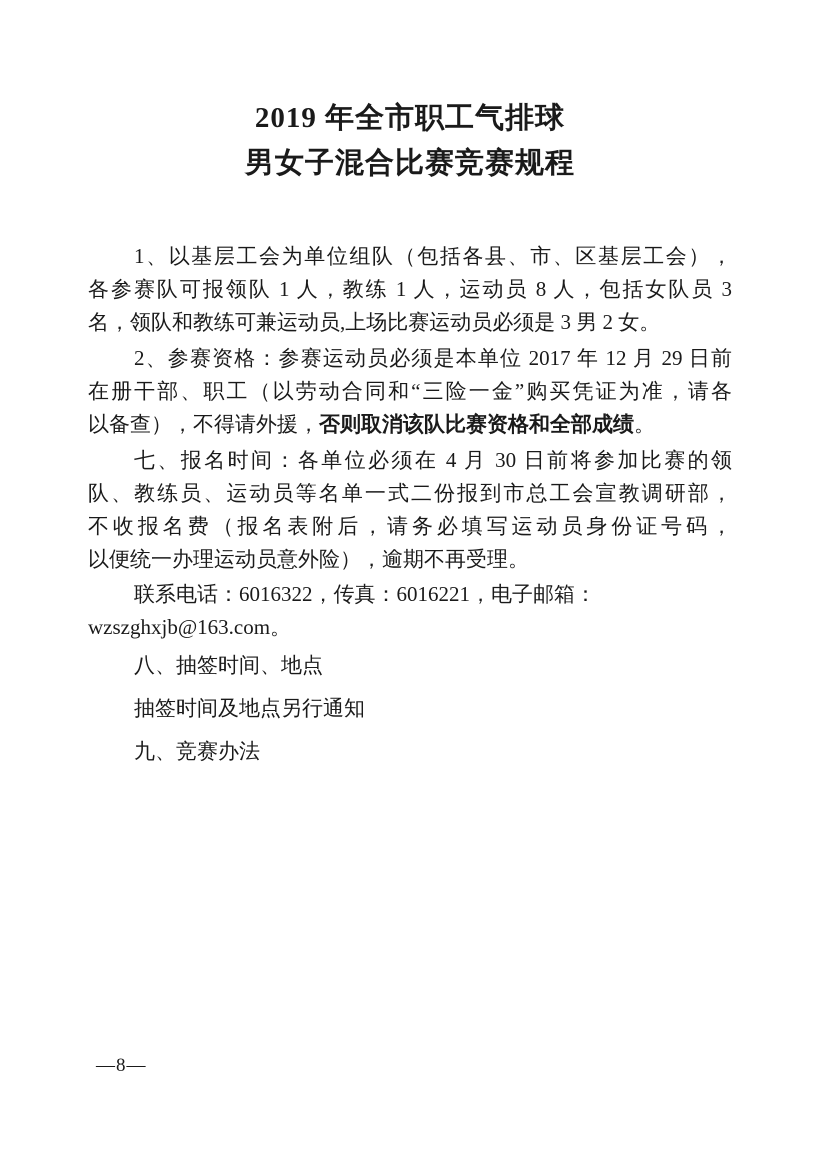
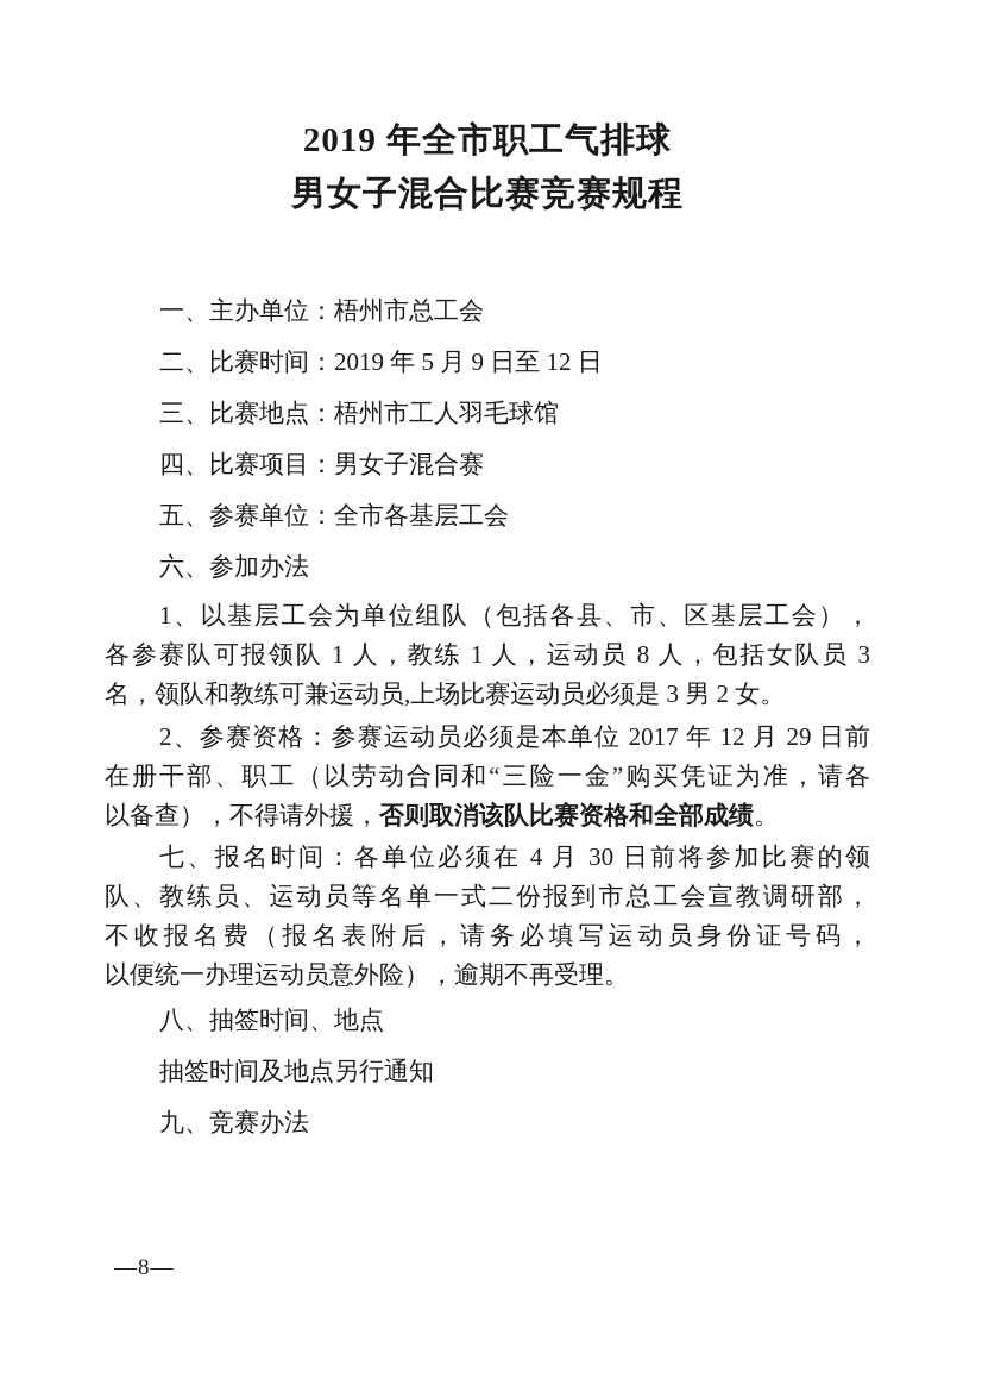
  2019 年全市职工气排球
  男女子混合比赛竞赛规程
+ 一、主办单位：梧州市总工会
+ 二、比赛时间：2019 年 5 月 9 日至 12 日
+ 三、比赛地点：梧州市工人羽毛球馆
+ 四、比赛项目：男女子混合赛
+ 五、参赛单位：全市各基层工会
+ 六、参加办法
  1、以基层工会为单位组队（包括各县、市、区基层工会），
  各参赛队可报领队 1 人，教练 1 人，运动员 8 人，包括女队员 3
  名，领队和教练可兼运动员,上场比赛运动员必须是 3 男 2 女。
  2、参赛资格：参赛运动员必须是本单位 2017 年 12 月 29 日前
  在册干部、职工（以劳动合同和“三险一金”购买凭证为准，请各
  以备查），不得请外援，否则取消该队比赛资格和全部成绩。
  七、报名时间：各单位必须在 4 月 30 日前将参加比赛的领
  队、教练员、运动员等名单一式二份报到市总工会宣教调研部，
  不收报名费（报名表附后，请务必填写运动员身份证号码，
  以便统一办理运动员意外险），逾期不再受理。
- 联系电话：6016322，传真：6016221，电子邮箱：
- wzszghxjb@163.com。
  八、抽签时间、地点
  抽签时间及地点另行通知
  九、竞赛办法
  —8—
